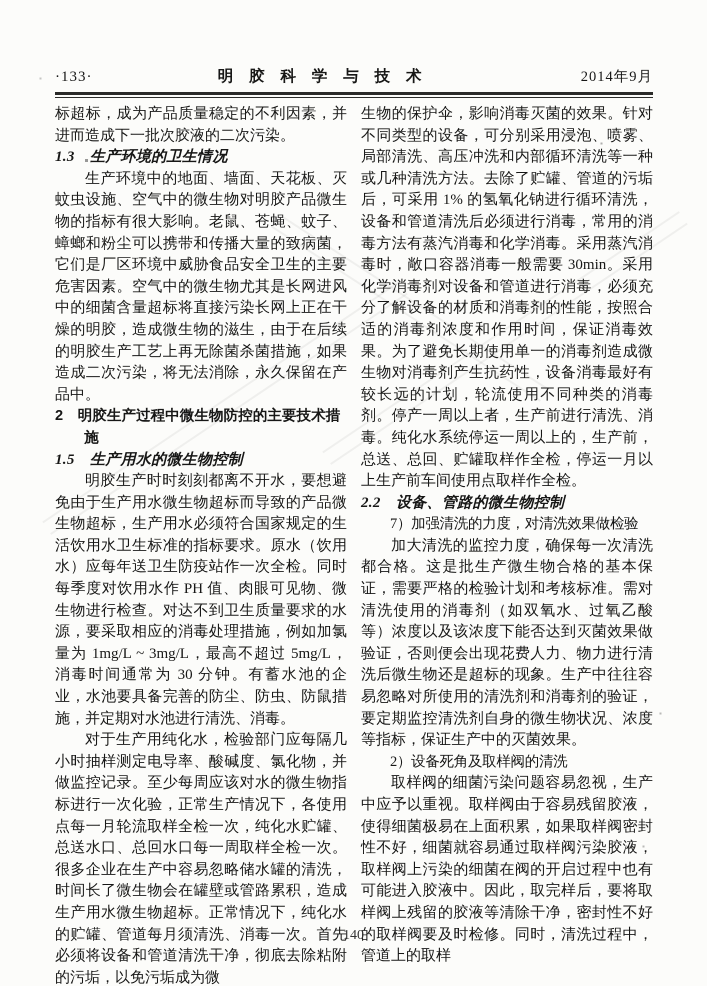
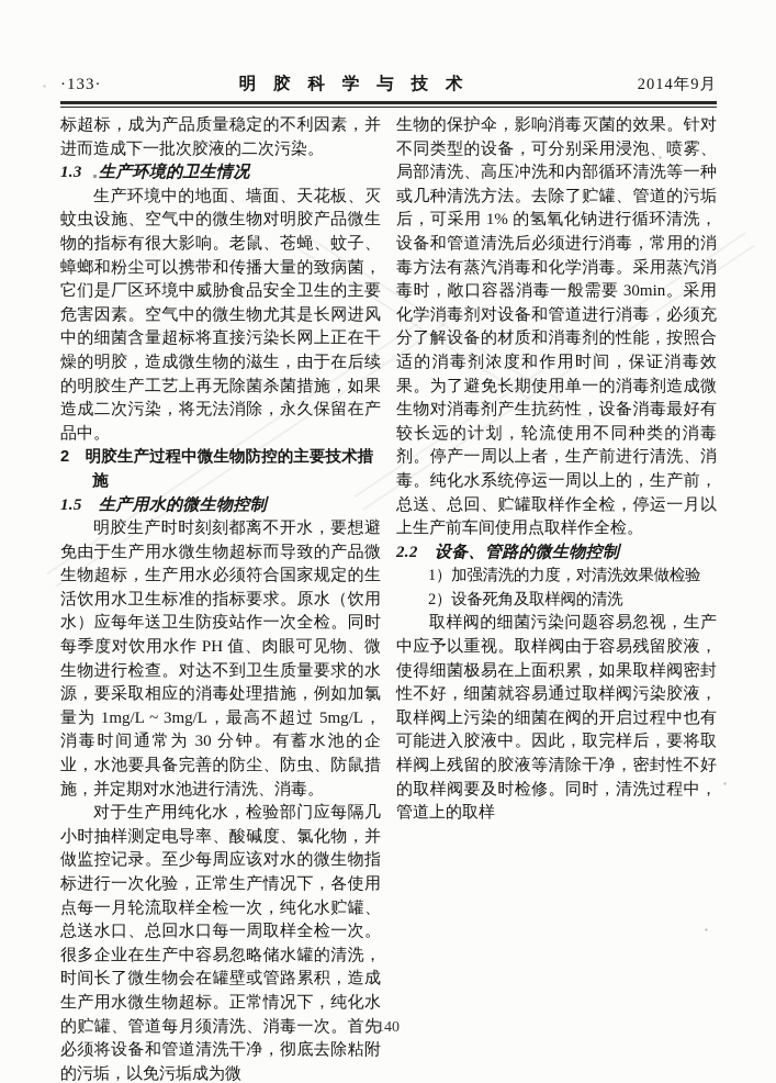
  ·133·
  明 胶 科 学 与 技 术
  2014年9月
  标超标，成为产品质量稳定的不利因素，并进而造成下一批次胶液的二次污染。
  1.3 生产环境的卫生情况
  生产环境中的地面、墙面、天花板、灭蚊虫设施、空气中的微生物对明胶产品微生物的指标有很大影响。老鼠、苍蝇、蚊子、蟑螂和粉尘可以携带和传播大量的致病菌，它们是厂区环境中威胁食品安全卫生的主要危害因素。空气中的微生物尤其是长网进风中的细菌含量超标将直接污染长网上正在干燥的明胶，造成微生物的滋生，由于在后续的明胶生产工艺上再无除菌杀菌措施，如果造成二次污染，将无法消除，永久保留在产品中。
  2 明胶生产过程中微生物防控的主要技术措施
  1.5 生产用水的微生物控制
  明胶生产时时刻刻都离不开水，要想避免由于生产用水微生物超标而导致的产品微生物超标，生产用水必须符合国家规定的生活饮用水卫生标准的指标要求。原水（饮用水）应每年送卫生防疫站作一次全检。同时每季度对饮用水作 PH 值、肉眼可见物、微生物进行检查。对达不到卫生质量要求的水源，要采取相应的消毒处理措施，例如加氯量为 1mg/L ~ 3mg/L，最高不超过 5mg/L，消毒时间通常为 30 分钟。有蓄水池的企业，水池要具备完善的防尘、防虫、防鼠措施，并定期对水池进行清洗、消毒。
  对于生产用纯化水，检验部门应每隔几小时抽样测定电导率、酸碱度、氯化物，并做监控记录。至少每周应该对水的微生物指标进行一次化验，正常生产情况下，各使用点每一月轮流取样全检一次，纯化水贮罐、总送水口、总回水口每一周取样全检一次。很多企业在生产中容易忽略储水罐的清洗，时间长了微生物会在罐壁或管路累积，造成生产用水微生物超标。正常情况下，纯化水的贮罐、管道每月须清洗、消毒一次。首先必须将设备和管道清洗干净，彻底去除粘附的污垢，以免污垢成为微
  生物的保护伞，影响消毒灭菌的效果。针对不同类型的设备，可分别采用浸泡、喷雾、局部清洗、高压冲洗和内部循环清洗等一种或几种清洗方法。去除了贮罐、管道的污垢后，可采用 1% 的氢氧化钠进行循环清洗，设备和管道清洗后必须进行消毒，常用的消毒方法有蒸汽消毒和化学消毒。采用蒸汽消毒时，敞口容器消毒一般需要 30min。采用化学消毒剂对设备和管道进行消毒，必须充分了解设备的材质和消毒剂的性能，按照合适的消毒剂浓度和作用时间，保证消毒效果。为了避免长期使用单一的消毒剂造成微生物对消毒剂产生抗药性，设备消毒最好有较长远的计划，轮流使用不同种类的消毒剂。停产一周以上者，生产前进行清洗、消毒。纯化水系统停运一周以上的，生产前，总送、总回、贮罐取样作全检，停运一月以上生产前车间使用点取样作全检。
  2.2 设备、管路的微生物控制
- 7）加强清洗的力度，对清洗效果做检验
+ 1）加强清洗的力度，对清洗效果做检验
- 加大清洗的监控力度，确保每一次清洗都合格。这是批生产微生物合格的基本保证，需要严格的检验计划和考核标准。需对清洗使用的消毒剂（如双氧水、过氧乙酸等）浓度以及该浓度下能否达到灭菌效果做验证，否则便会出现花费人力、物力进行清洗后微生物还是超标的现象。生产中往往容易忽略对所使用的清洗剂和消毒剂的验证，要定期监控清洗剂自身的微生物状况、浓度等指标，保证生产中的灭菌效果。
  2）设备死角及取样阀的清洗
  取样阀的细菌污染问题容易忽视，生产中应予以重视。取样阀由于容易残留胶液，使得细菌极易在上面积累，如果取样阀密封性不好，细菌就容易通过取样阀污染胶液，取样阀上污染的细菌在阀的开启过程中也有可能进入胶液中。因此，取完样后，要将取样阀上残留的胶液等清除干净，密封性不好的取样阀要及时检修。同时，清洗过程中，管道上的取样
  140
